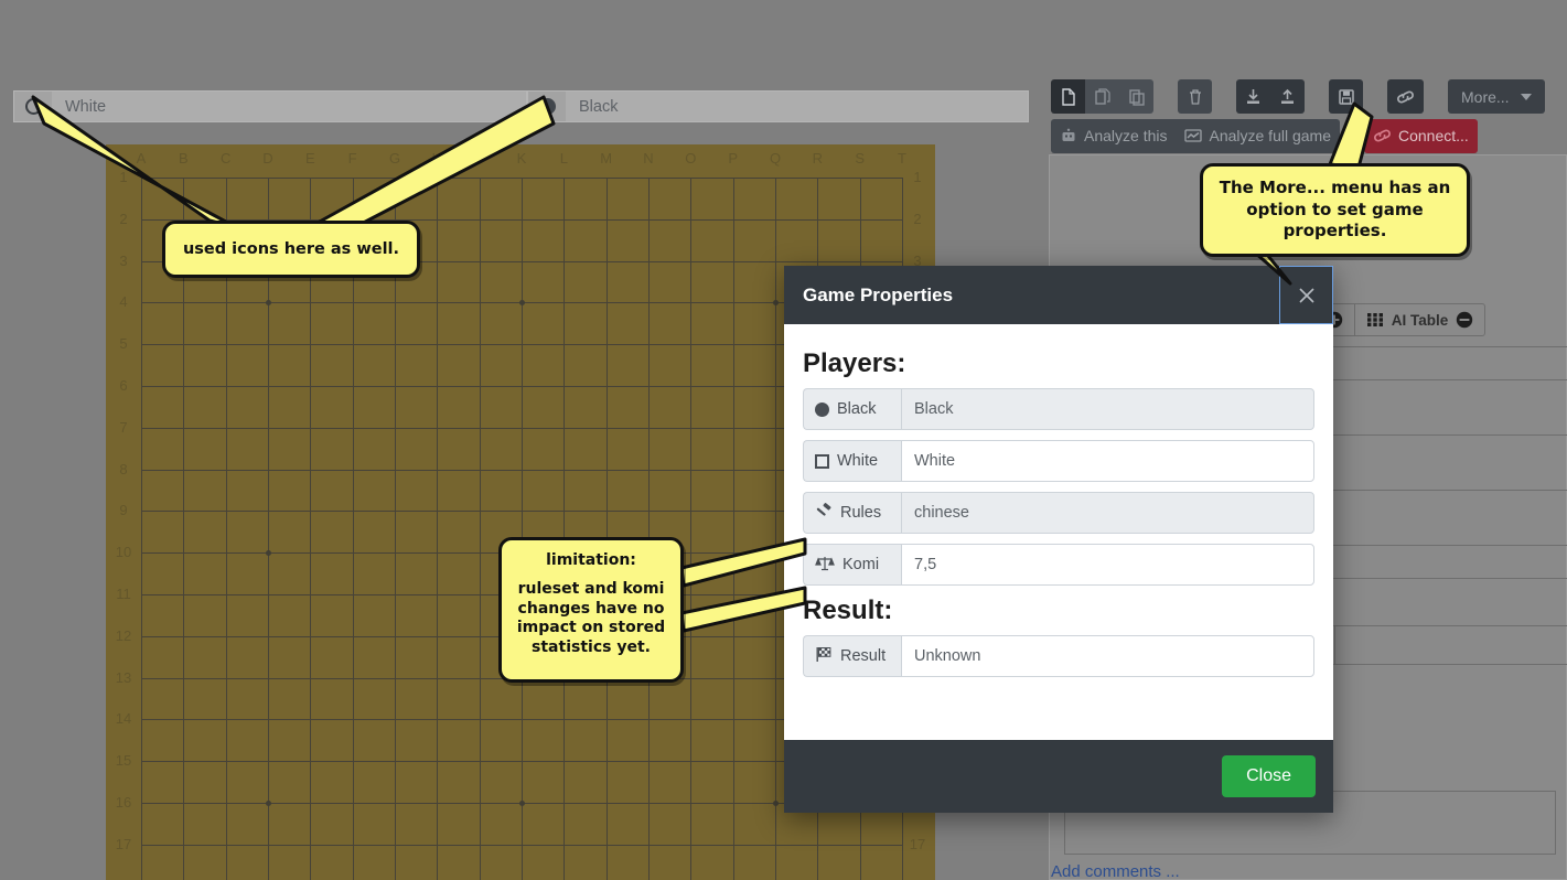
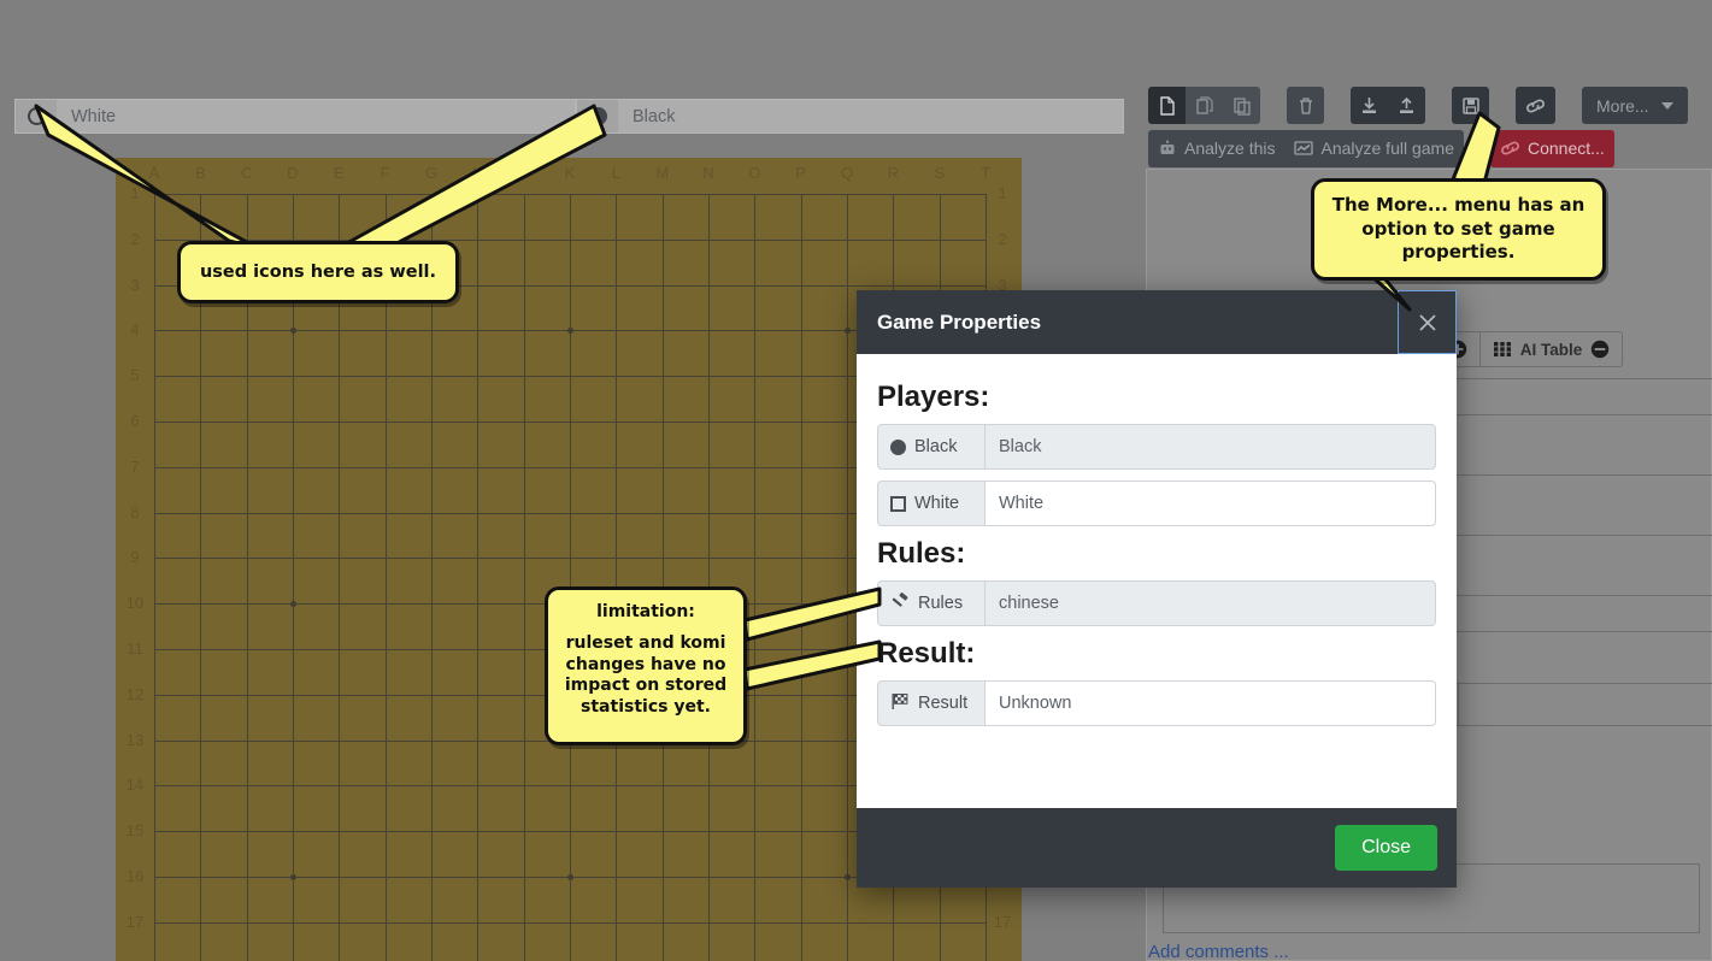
  White
  Black
  A
  1
  3
  More...
  Analyze this
  Analyze full game
  Connect...
  AI Table
  Add comments ...
  used icons here as well.
  limitation:
  ruleset and komi changes have no impact on stored statistics yet.
  The More... menu has an option to set game properties.
  Game Properties
  Players:
  Black
  Black
  White
  White
+ Rules:
  Rules
  chinese
- Komi
- 7,5
  Result:
  Result
  Unknown
  Close
